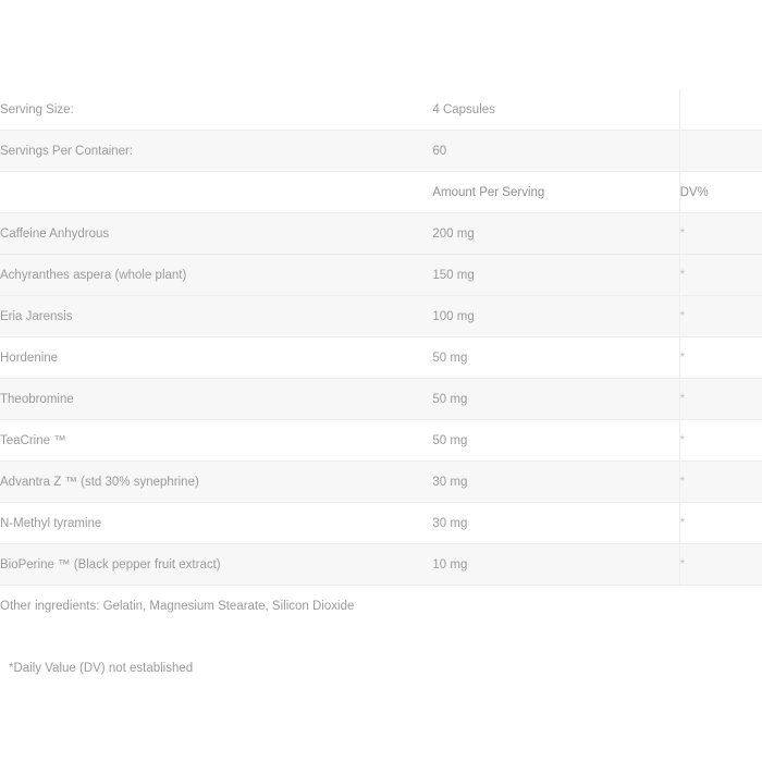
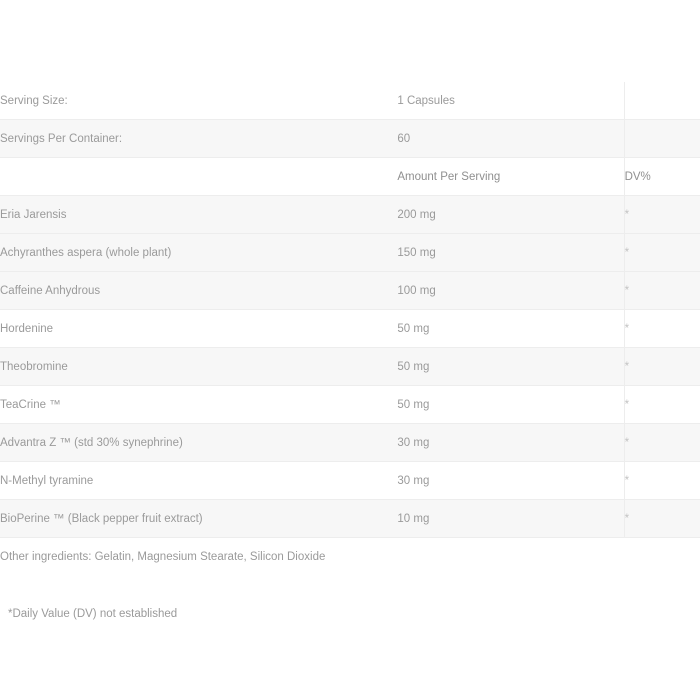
- Serving Size:	4 Capsules
+ Serving Size:	1 Capsules
  Servings Per Container:	60
  	Amount Per Serving	DV%
- Caffeine Anhydrous	200 mg	*
+ Eria Jarensis	200 mg	*
  Achyranthes aspera (whole plant)	150 mg	*
- Eria Jarensis	100 mg	*
+ Caffeine Anhydrous	100 mg	*
  Hordenine	50 mg	*
  Theobromine	50 mg	*
  TeaCrine ™	50 mg	*
  Advantra Z ™ (std 30% synephrine)	30 mg	*
  N-Methyl tyramine	30 mg	*
  BioPerine ™ (Black pepper fruit extract)	10 mg	*
  Other ingredients: Gelatin, Magnesium Stearate, Silicon Dioxide
  *Daily Value (DV) not established
